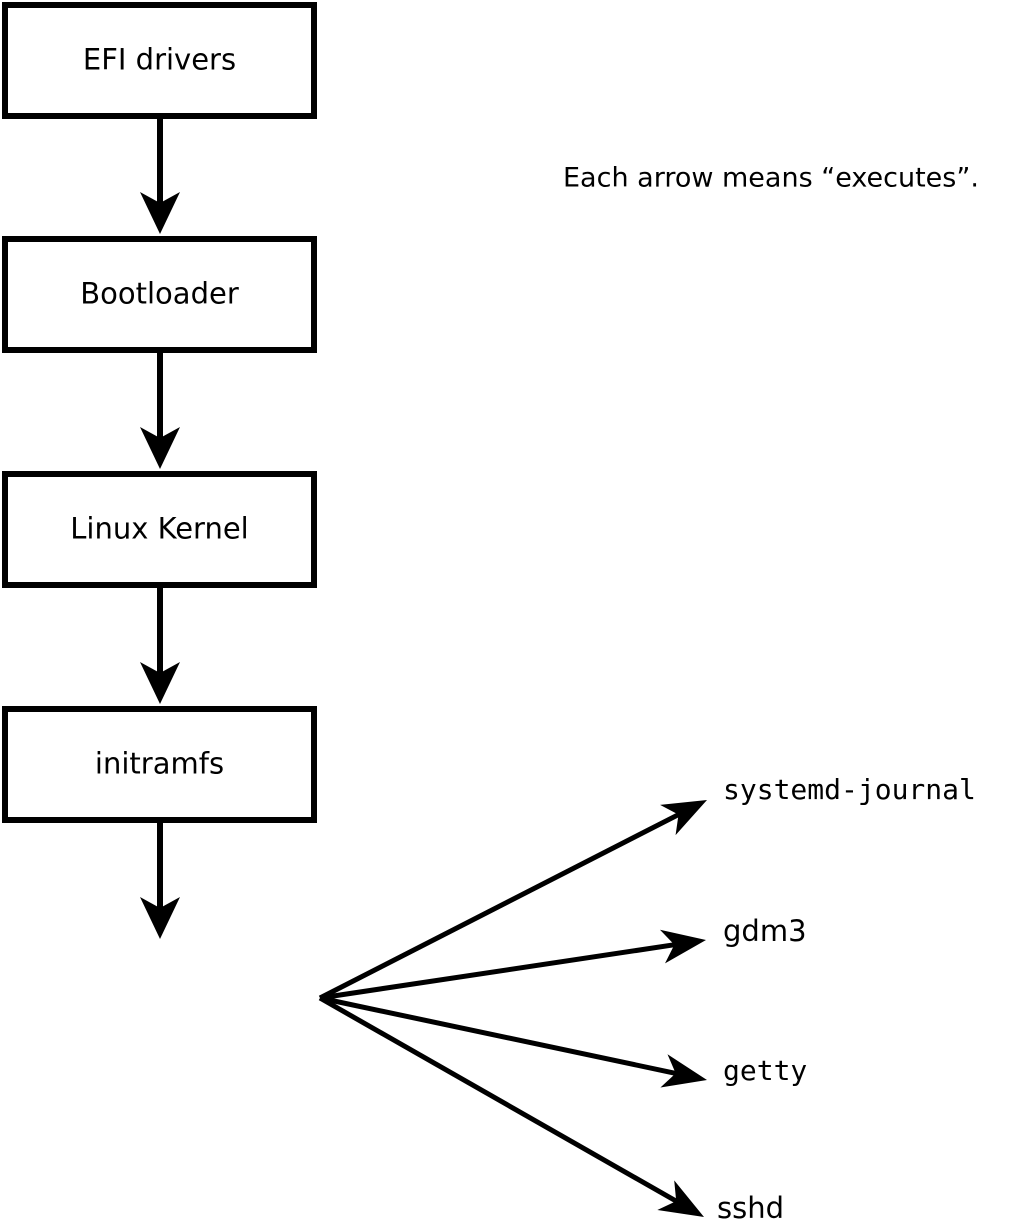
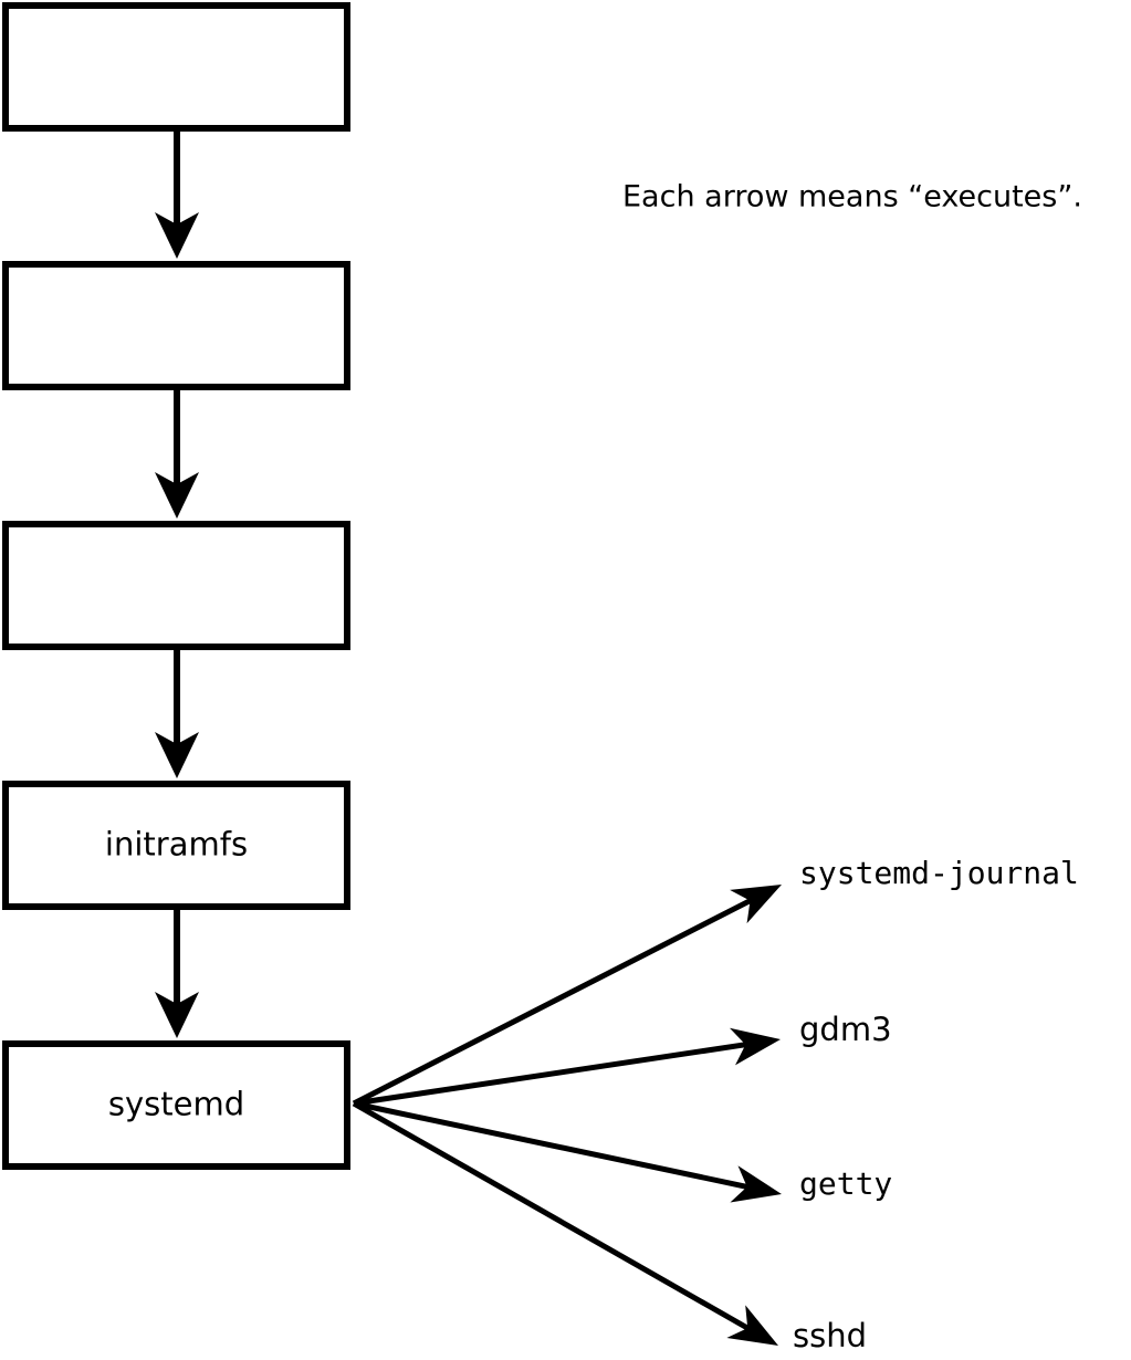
- EFI drivers
- Bootloader
- Linux Kernel
  initramfs
+ systemd
  systemd-journal
  gdm3
  getty
  sshd
  Each arrow means “executes”.
